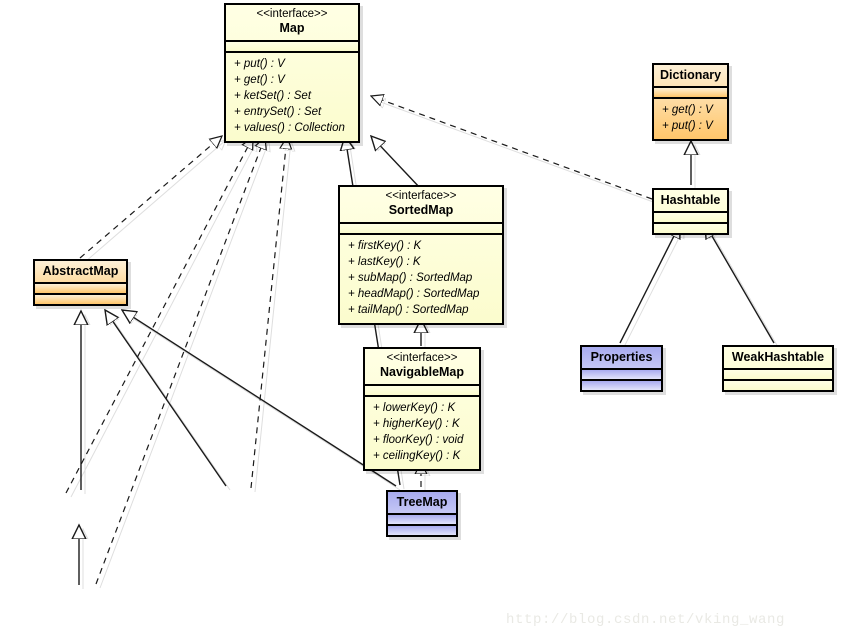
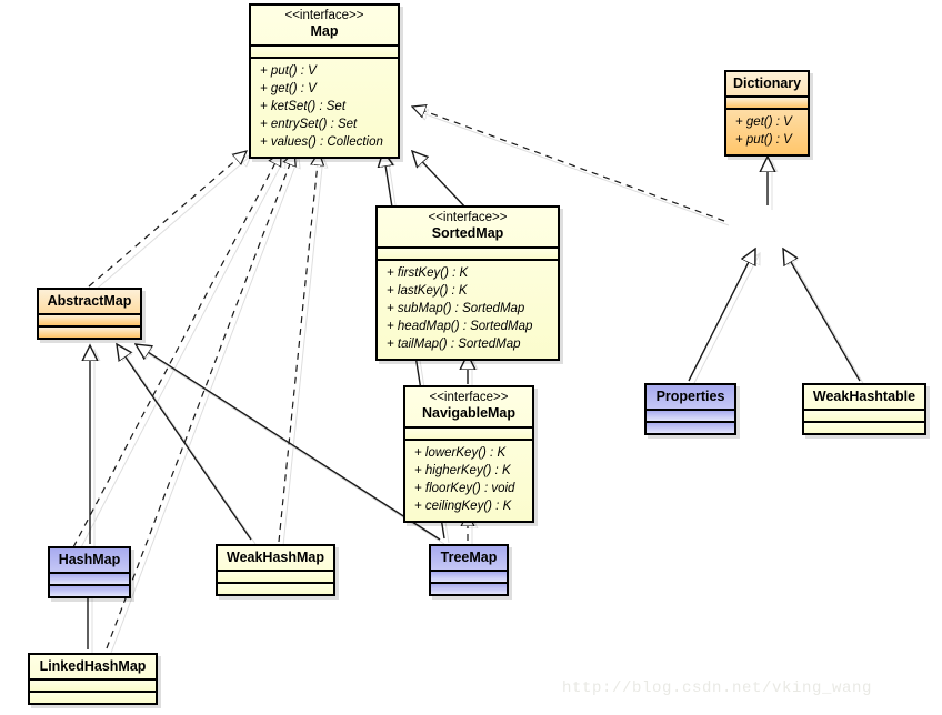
  <<interface>>
  Map
  + put() : V
  + get() : V
  + ketSet() : Set
  + entrySet() : Set
  + values() : Collection
  <<interface>>
  SortedMap
  + firstKey() : K
  + lastKey() : K
  + subMap() : SortedMap
  + headMap() : SortedMap
  + tailMap() : SortedMap
  <<interface>>
  NavigableMap
  + lowerKey() : K
  + higherKey() : K
  + floorKey() : void
  + ceilingKey() : K
  Dictionary
  + get() : V
  + put() : V
  AbstractMap
- Hashtable
  Properties
  WeakHashtable
+ HashMap
+ WeakHashMap
  TreeMap
+ LinkedHashMap
  http://blog.csdn.net/vking_wang
